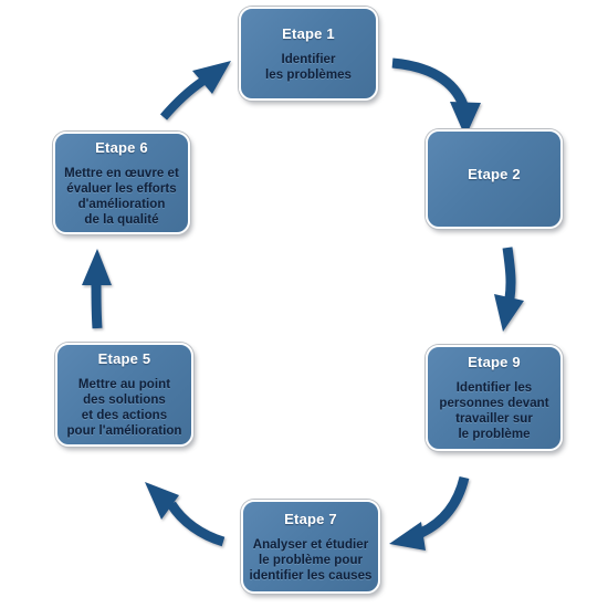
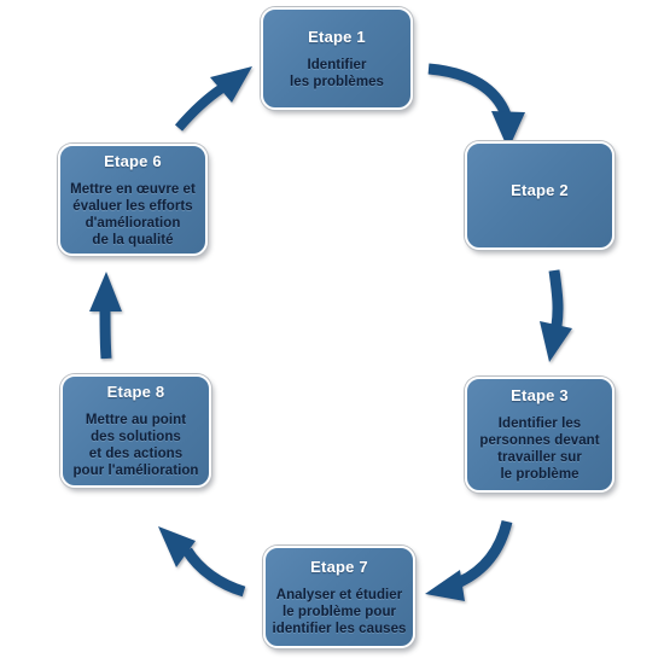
  Etape 1
  Identifier
  les problèmes
  Etape 2
- Etape 9
+ Etape 3
  Identifier les
  personnes devant
  travailler sur
  le problème
  Etape 7
  Analyser et étudier
  le problème pour
  identifier les causes
- Etape 5
+ Etape 8
  Mettre au point
  des solutions
  et des actions
  pour l'amélioration
  Etape 6
  Mettre en œuvre et
  évaluer les efforts
  d'amélioration
  de la qualité
